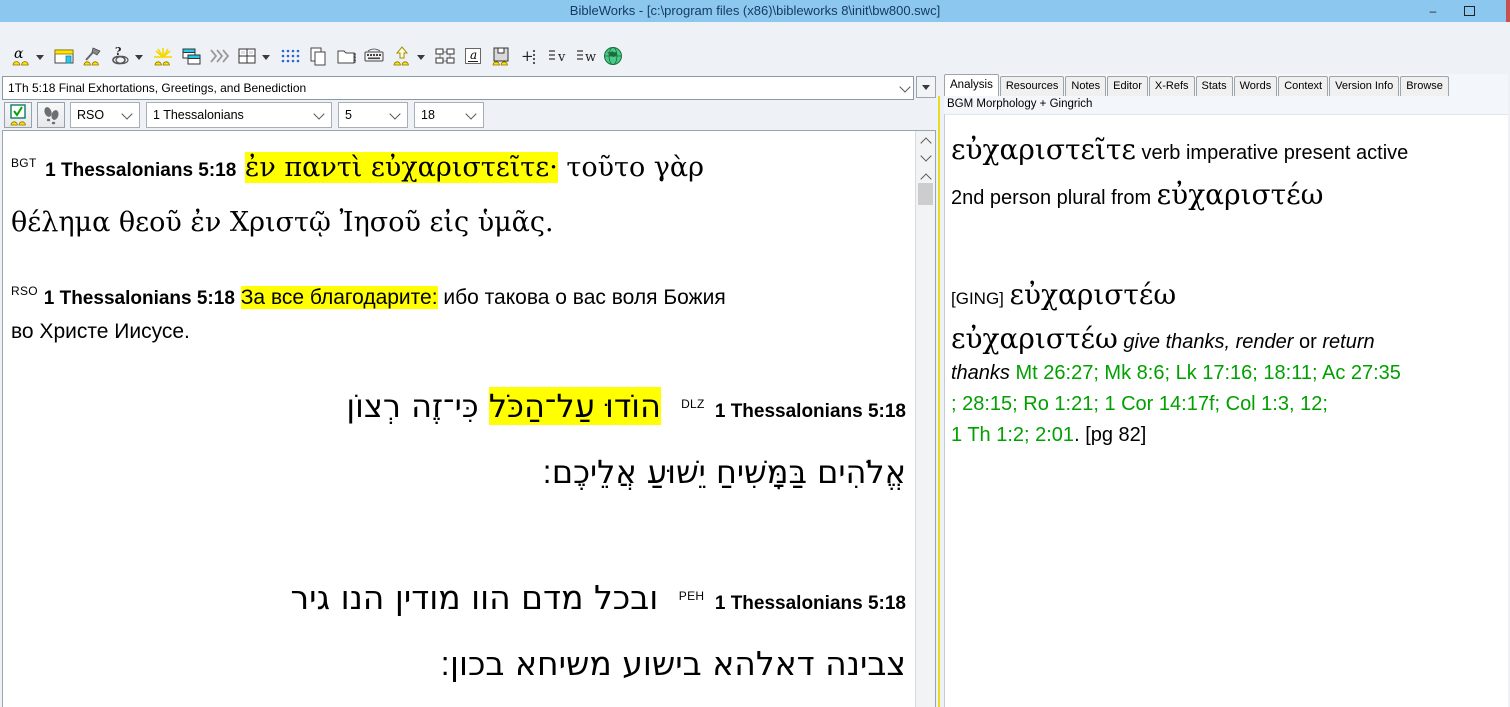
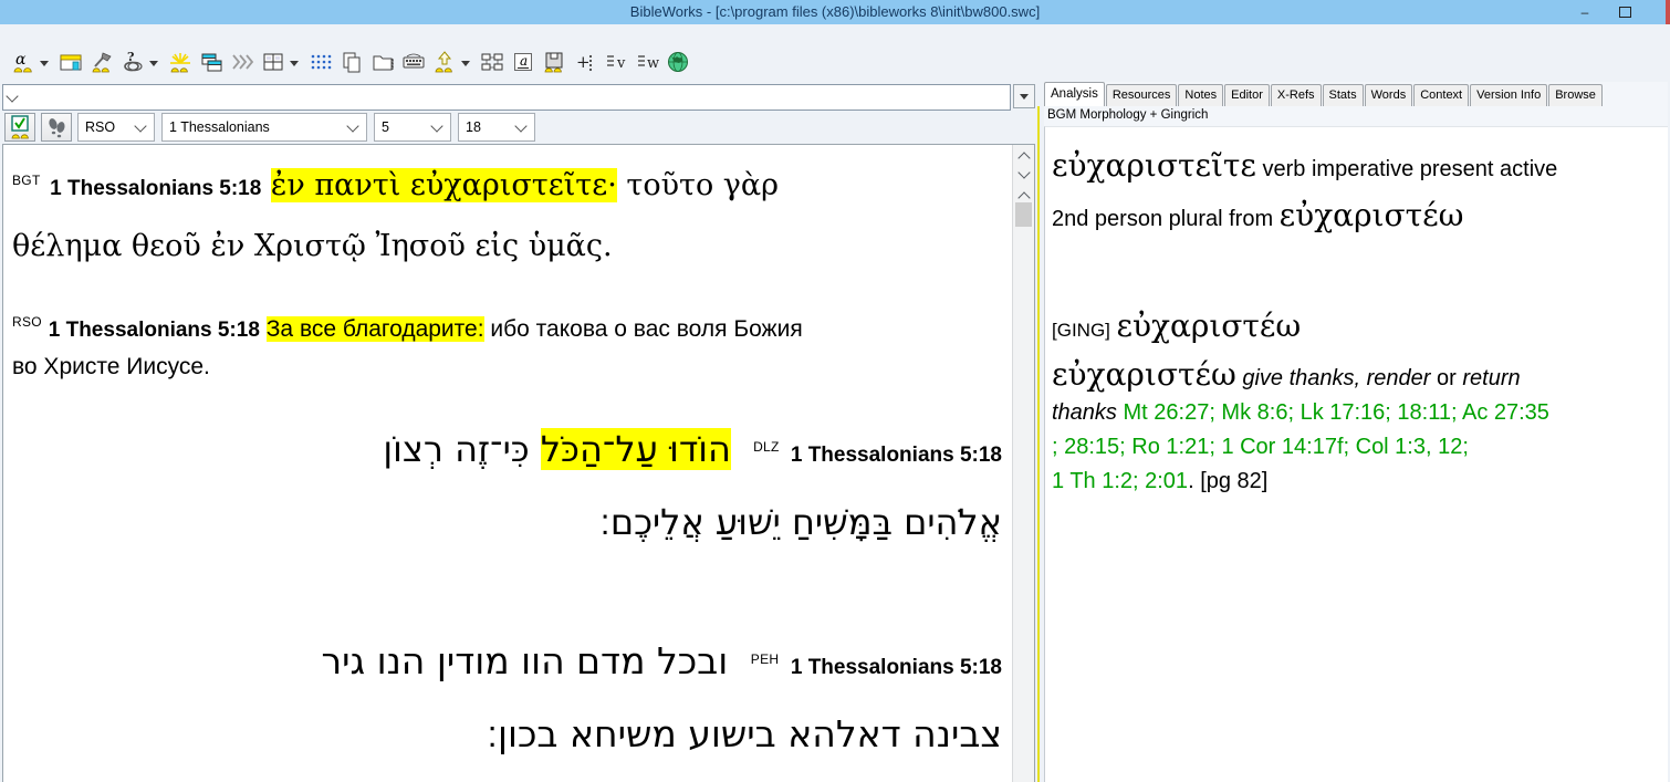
  BibleWorks - [c:\program files (x86)\bibleworks 8\init\bw800.swc]
  –
  α
  ?
  a
  +
  v
  w
- 1Th 5:18 Final Exhortations, Greetings, and Benediction
  RSO
  1 Thessalonians
  5
  18
  BGT 1 Thessalonians 5:18 ἐν παντὶ εὐχαριστεῖτε· τοῦτο γὰρ
  θέλημα θεοῦ ἐν Χριστῷ Ἰησοῦ εἰς ὑμᾶς.
  RSO 1 Thessalonians 5:18 За все благодарите: ибо такова о вас воля Божия
  во Христе Иисусе.
  DLZ 1 Thessalonians 5:18 הוֹדוּ עַל־הַכֹּל כִּי־זֶה רְצוֹן
  אֱלֹהִים בַּמָּשִׁיחַ יֵשׁוּעַ אֲלֵיכֶם׃
  PEH 1 Thessalonians 5:18 ובכל מדם הוו מודין הנו גיר
  צבינה דאלהא בישוע משיחא בכון׃
  Analysis
  Resources
  Notes
  Editor
  X-Refs
  Stats
  Words
  Context
  Version Info
  Browse
  BGM Morphology + Gingrich
  εὐχαριστεῖτε verb imperative present active
  2nd person plural from εὐχαριστέω
  [GING] εὐχαριστέω
  εὐχαριστέω give thanks, render or return
  thanks Mt 26:27; Mk 8:6; Lk 17:16; 18:11; Ac 27:35
  ; 28:15; Ro 1:21; 1 Cor 14:17f; Col 1:3, 12;
  1 Th 1:2; 2:01. [pg 82]
